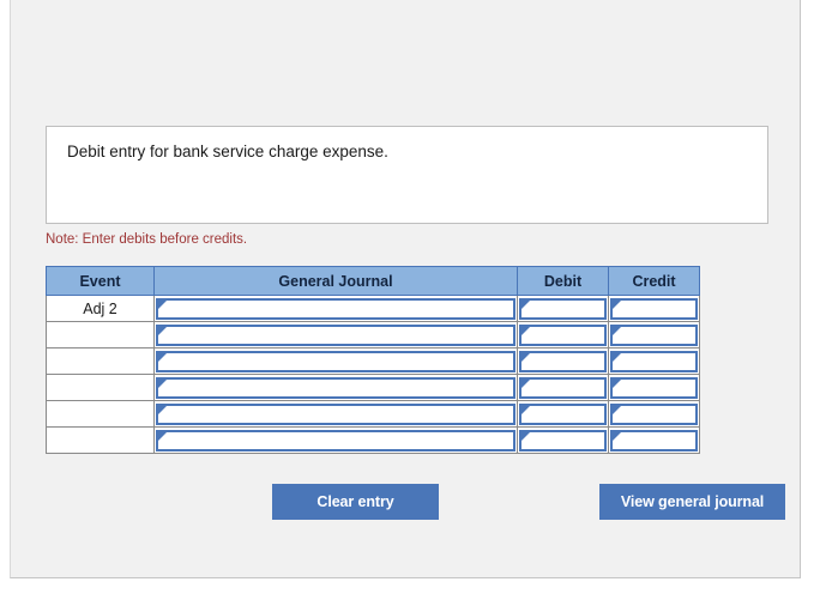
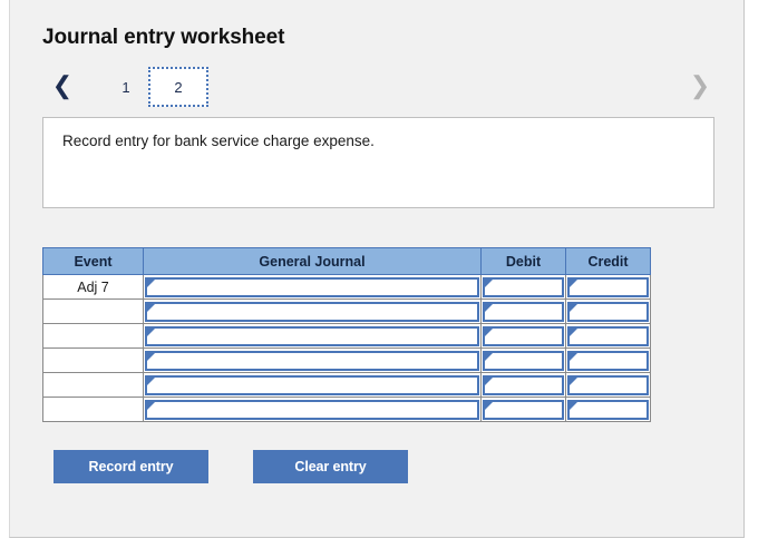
+ Journal entry worksheet
+ ❮
+ 1
+ 2
+ ❯
- Debit entry for bank service charge expense.
+ Record entry for bank service charge expense.
- Note: Enter debits before credits.
  Event	General Journal	Debit	Credit
- Adj 2
+ Adj 7
+ Record entry
  Clear entry
- View general journal
